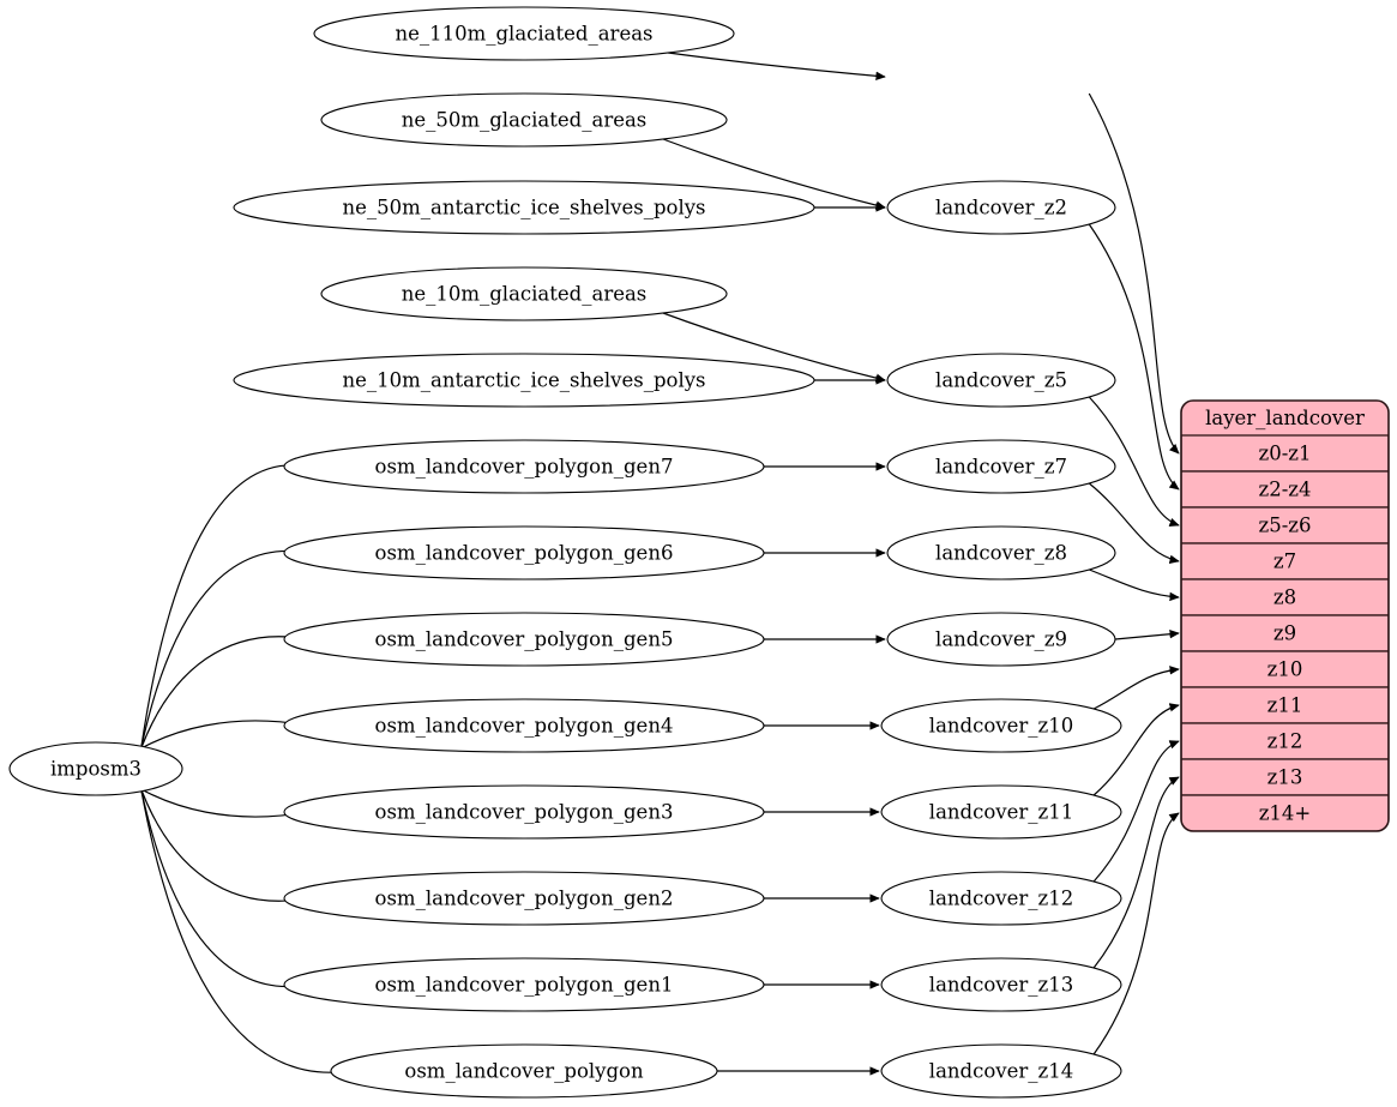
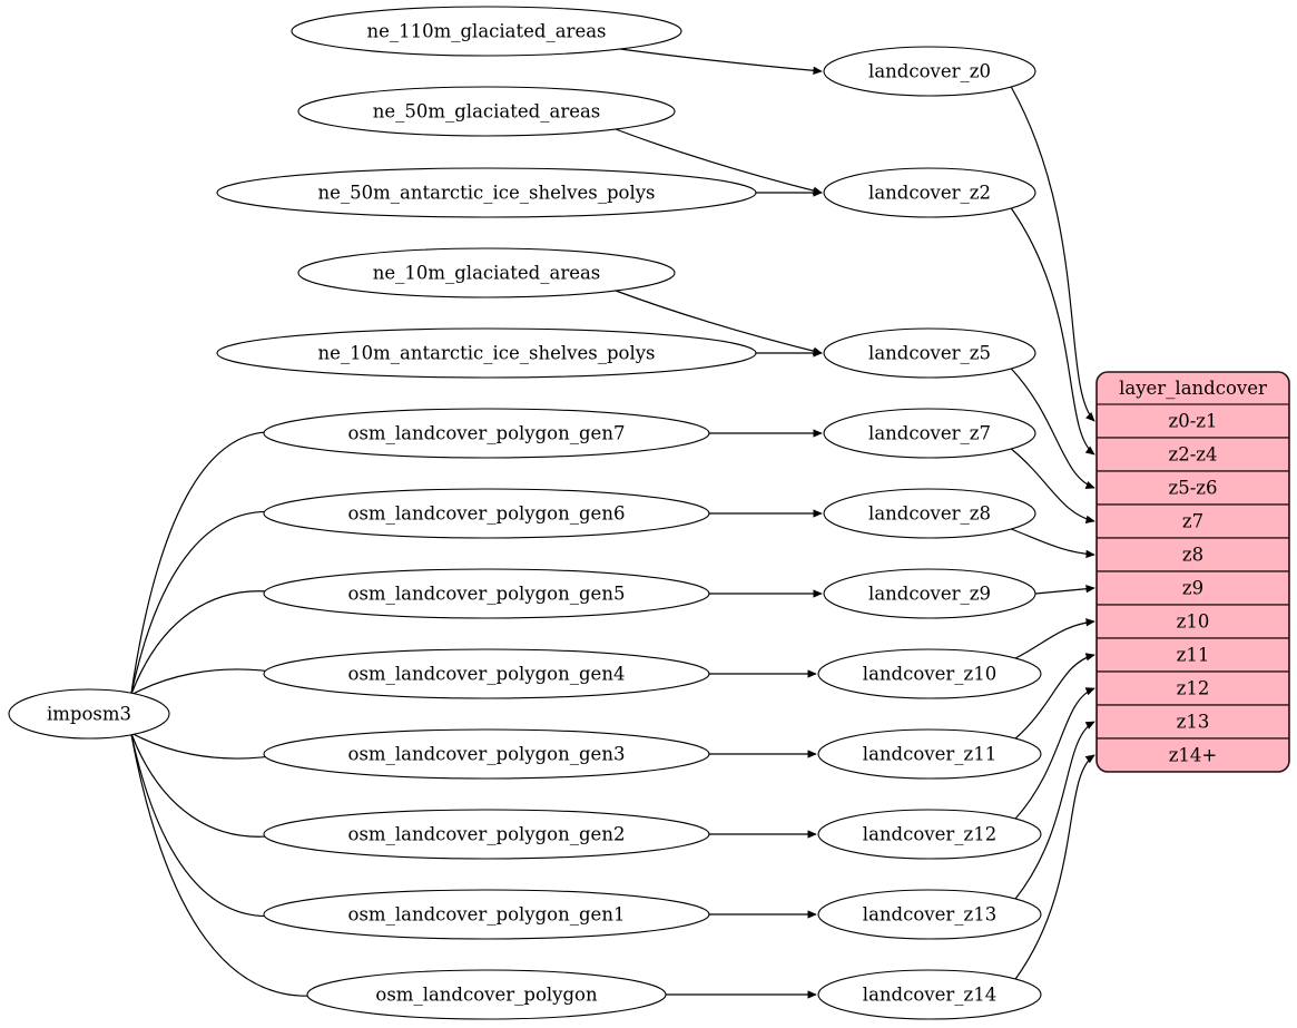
  imposm3
  ne_110m_glaciated_areas
  ne_50m_glaciated_areas
  ne_50m_antarctic_ice_shelves_polys
  ne_10m_glaciated_areas
  ne_10m_antarctic_ice_shelves_polys
  osm_landcover_polygon_gen7
  osm_landcover_polygon_gen6
  osm_landcover_polygon_gen5
  osm_landcover_polygon_gen4
  osm_landcover_polygon_gen3
  osm_landcover_polygon_gen2
  osm_landcover_polygon_gen1
  osm_landcover_polygon
+ landcover_z0
  landcover_z2
  landcover_z5
  landcover_z7
  landcover_z8
  landcover_z9
  landcover_z10
  landcover_z11
  landcover_z12
  landcover_z13
  landcover_z14
  layer_landcover
  z0-z1
  z2-z4
  z5-z6
  z7
  z8
  z9
  z10
  z11
  z12
  z13
  z14+
